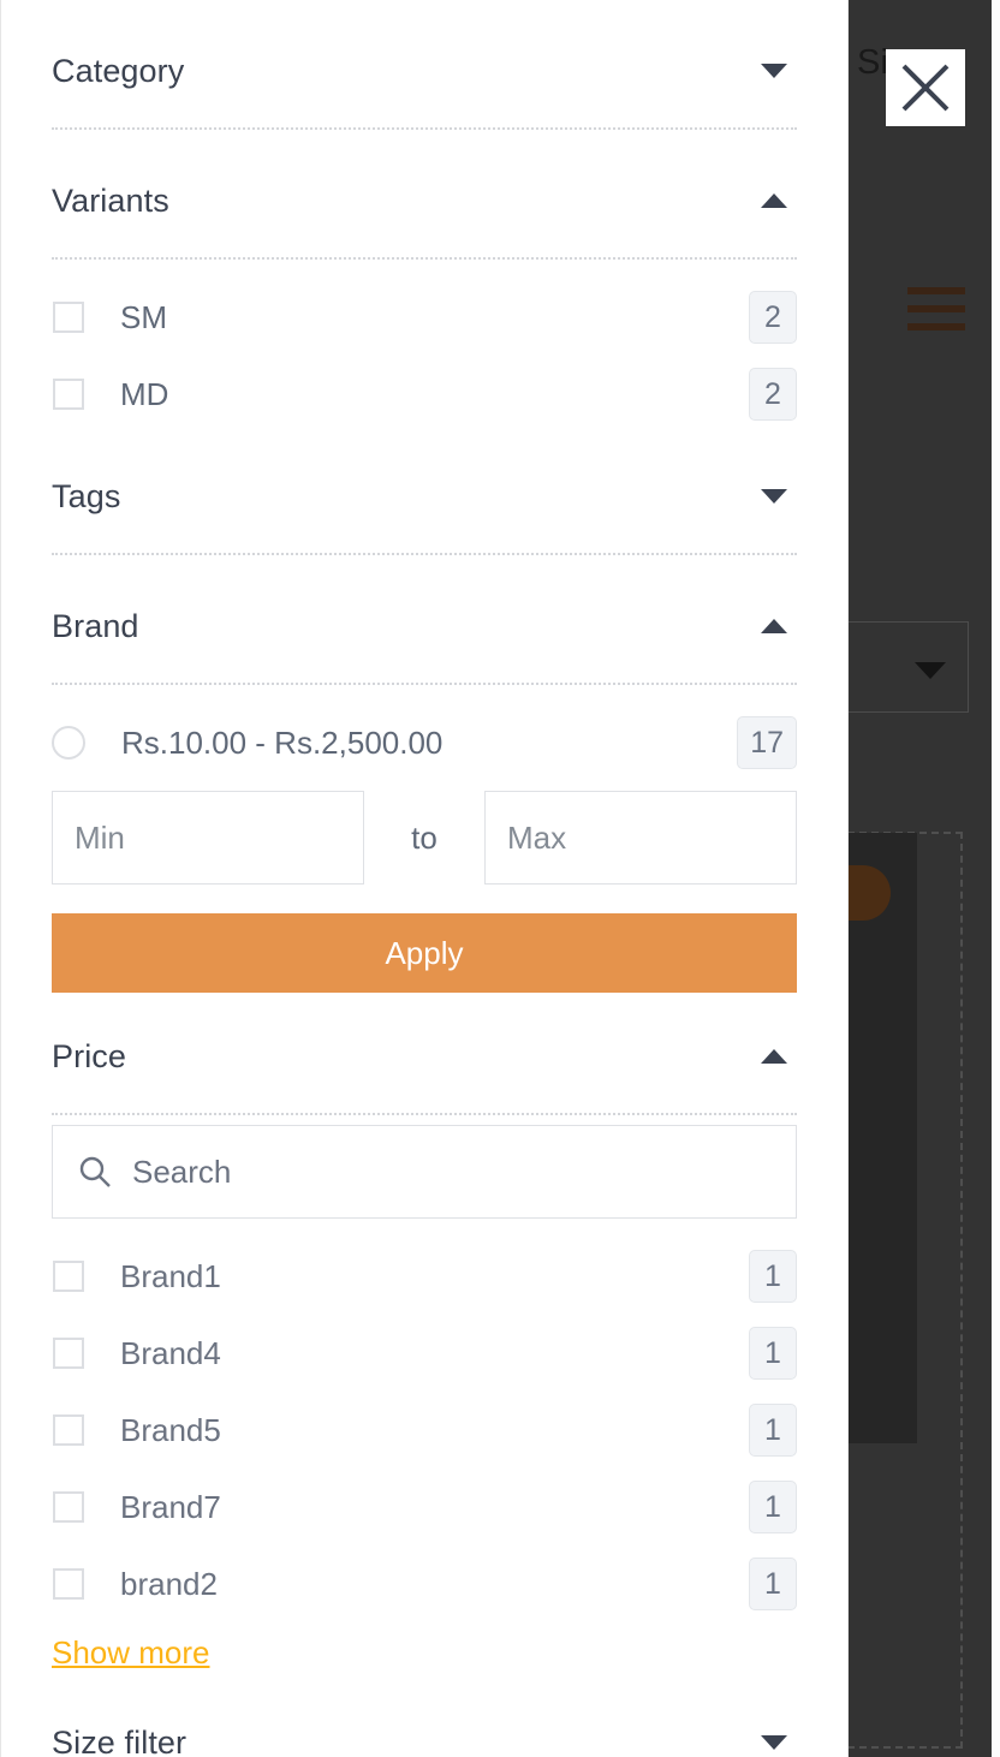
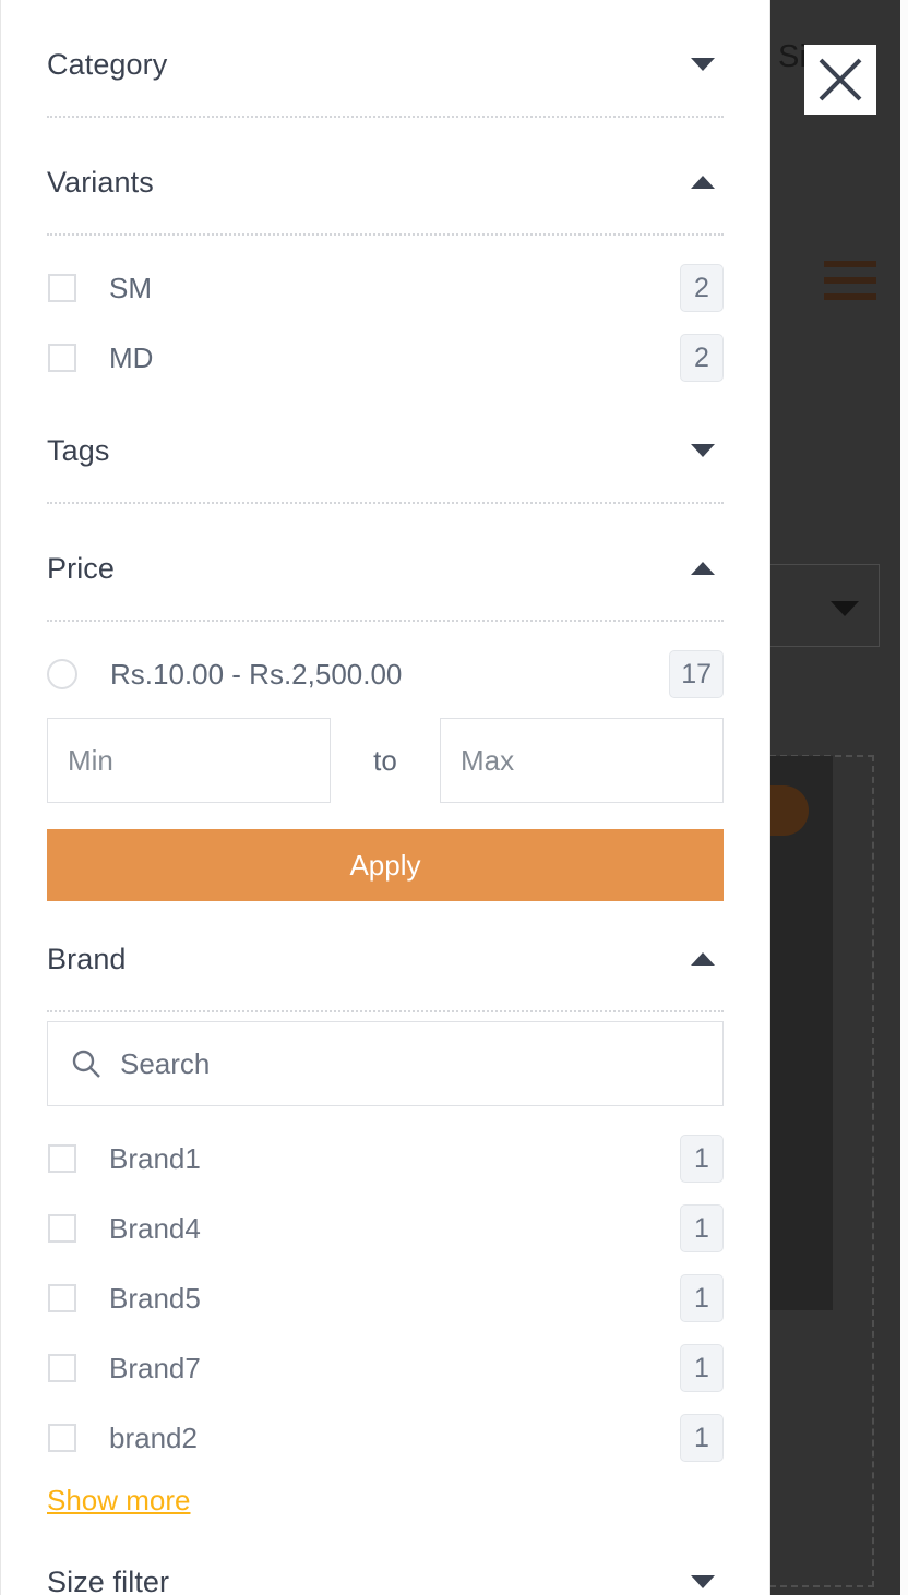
  Category
  Variants
  SM
  2
  MD
  2
  Tags
- Brand
+ Price
  Rs.10.00 - Rs.2,500.00
  17
  Min
  to
  Max
  Apply
- Price
+ Brand
  Search
  Brand1
  1
  Brand4
  1
  Brand5
  1
  Brand7
  1
  brand2
  1
  Show more
  Size filter
